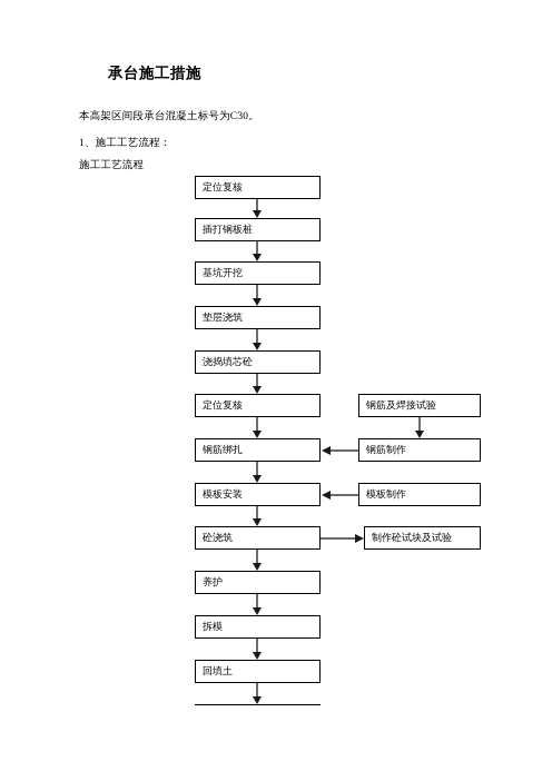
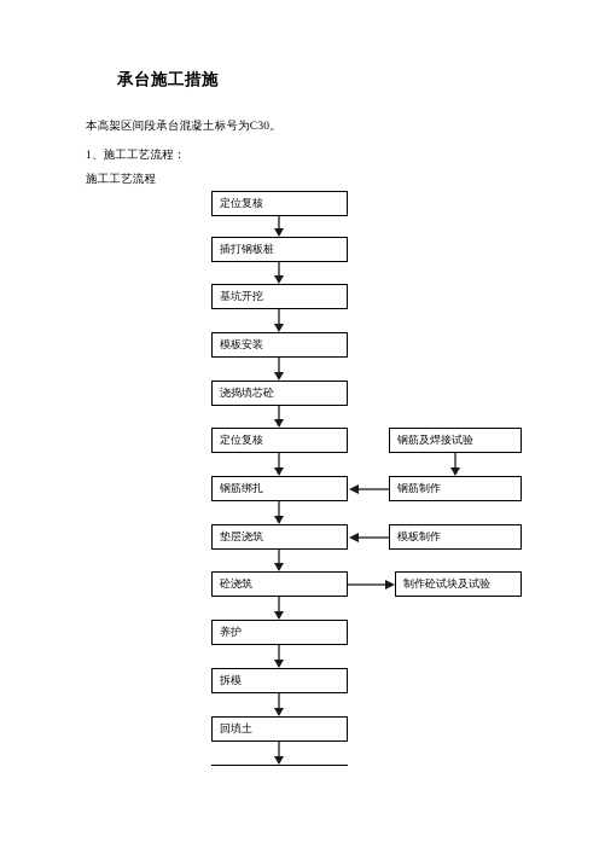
  承台施工措施
  本高架区间段承台混凝土标号为C30。
  1、施工工艺流程：
  施工工艺流程
  定位复核
  插打钢板桩
  基坑开挖
- 垫层浇筑
+ 模板安装
  浇捣填芯砼
  定位复核
  钢筋绑扎
- 模板安装
+ 垫层浇筑
  砼浇筑
  养护
  拆模
  回填土
  钢筋及焊接试验
  钢筋制作
  模板制作
  制作砼试块及试验
